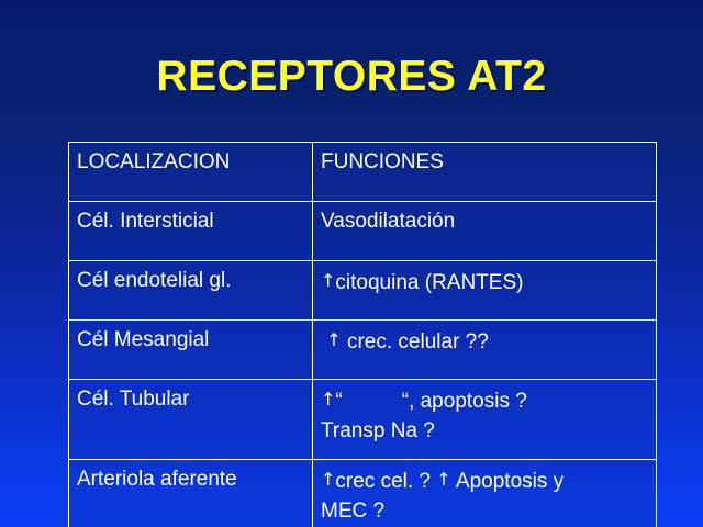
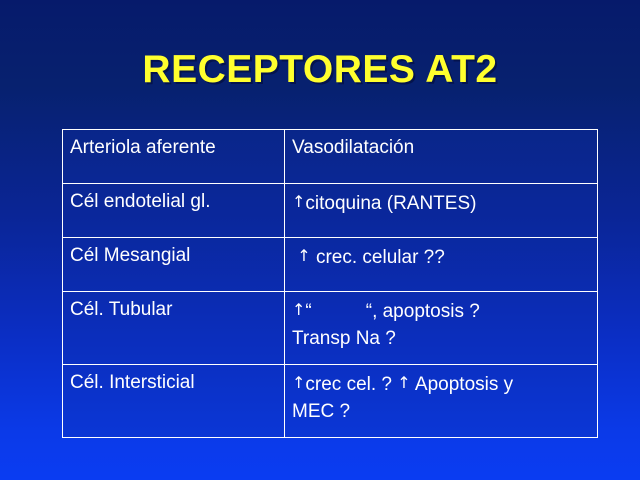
  RECEPTORES AT2
- LOCALIZACION	FUNCIONES
- Cél. Intersticial	Vasodilatación
+ Arteriola aferente	Vasodilatación
  Cél endotelial gl.	↑citoquina (RANTES)
  Cél Mesangial	↑ crec. celular ??
  Cél. Tubular	↑“ “, apoptosis ?Transp Na ?
- Arteriola aferente	↑crec cel. ? ↑ Apoptosis yMEC ?
+ Cél. Intersticial	↑crec cel. ? ↑ Apoptosis yMEC ?
